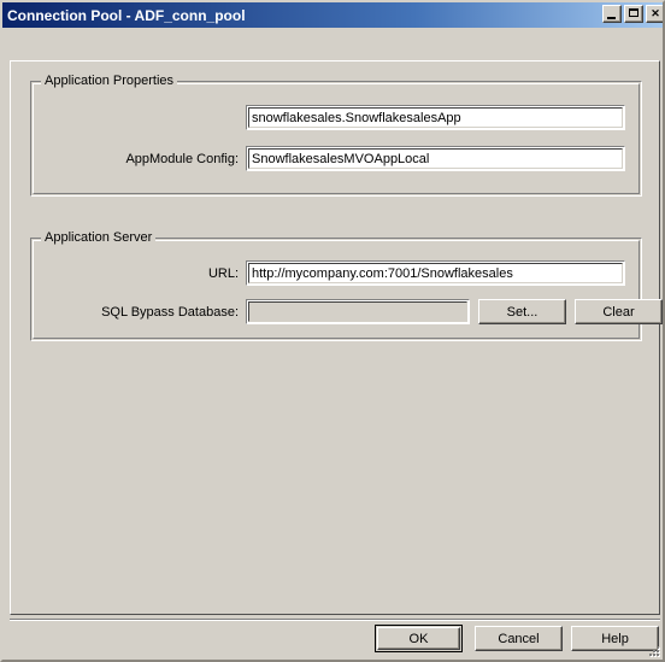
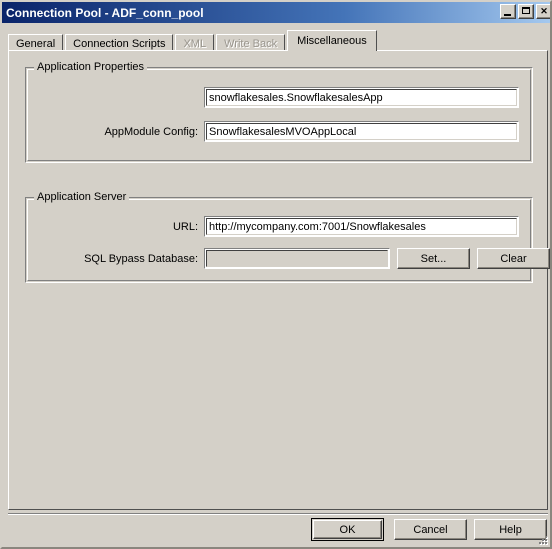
  Connection Pool - ADF_conn_pool
  ✕
+ General
+ Connection Scripts
+ XML
+ Write Back
+ Miscellaneous
  Application Properties
  snowflakesales.SnowflakesalesApp
  AppModule Config:
  SnowflakesalesMVOAppLocal
  Application Server
  URL:
  http://mycompany.com:7001/Snowflakesales
  SQL Bypass Database:
  Set...
  Clear
  OK
  Cancel
  Help
